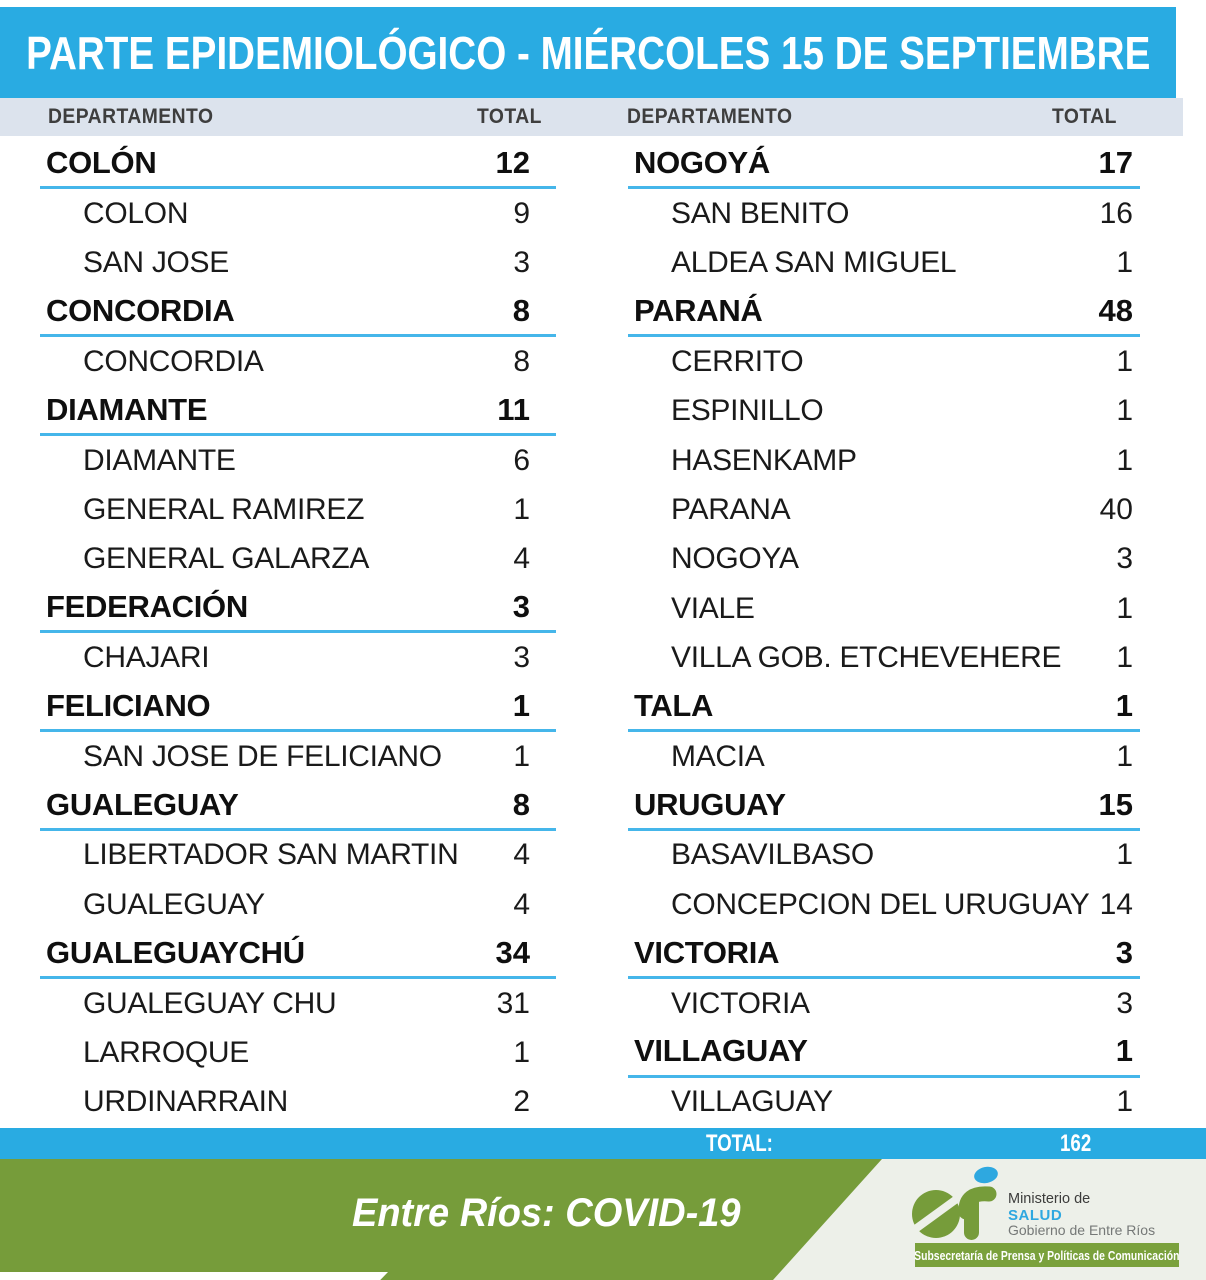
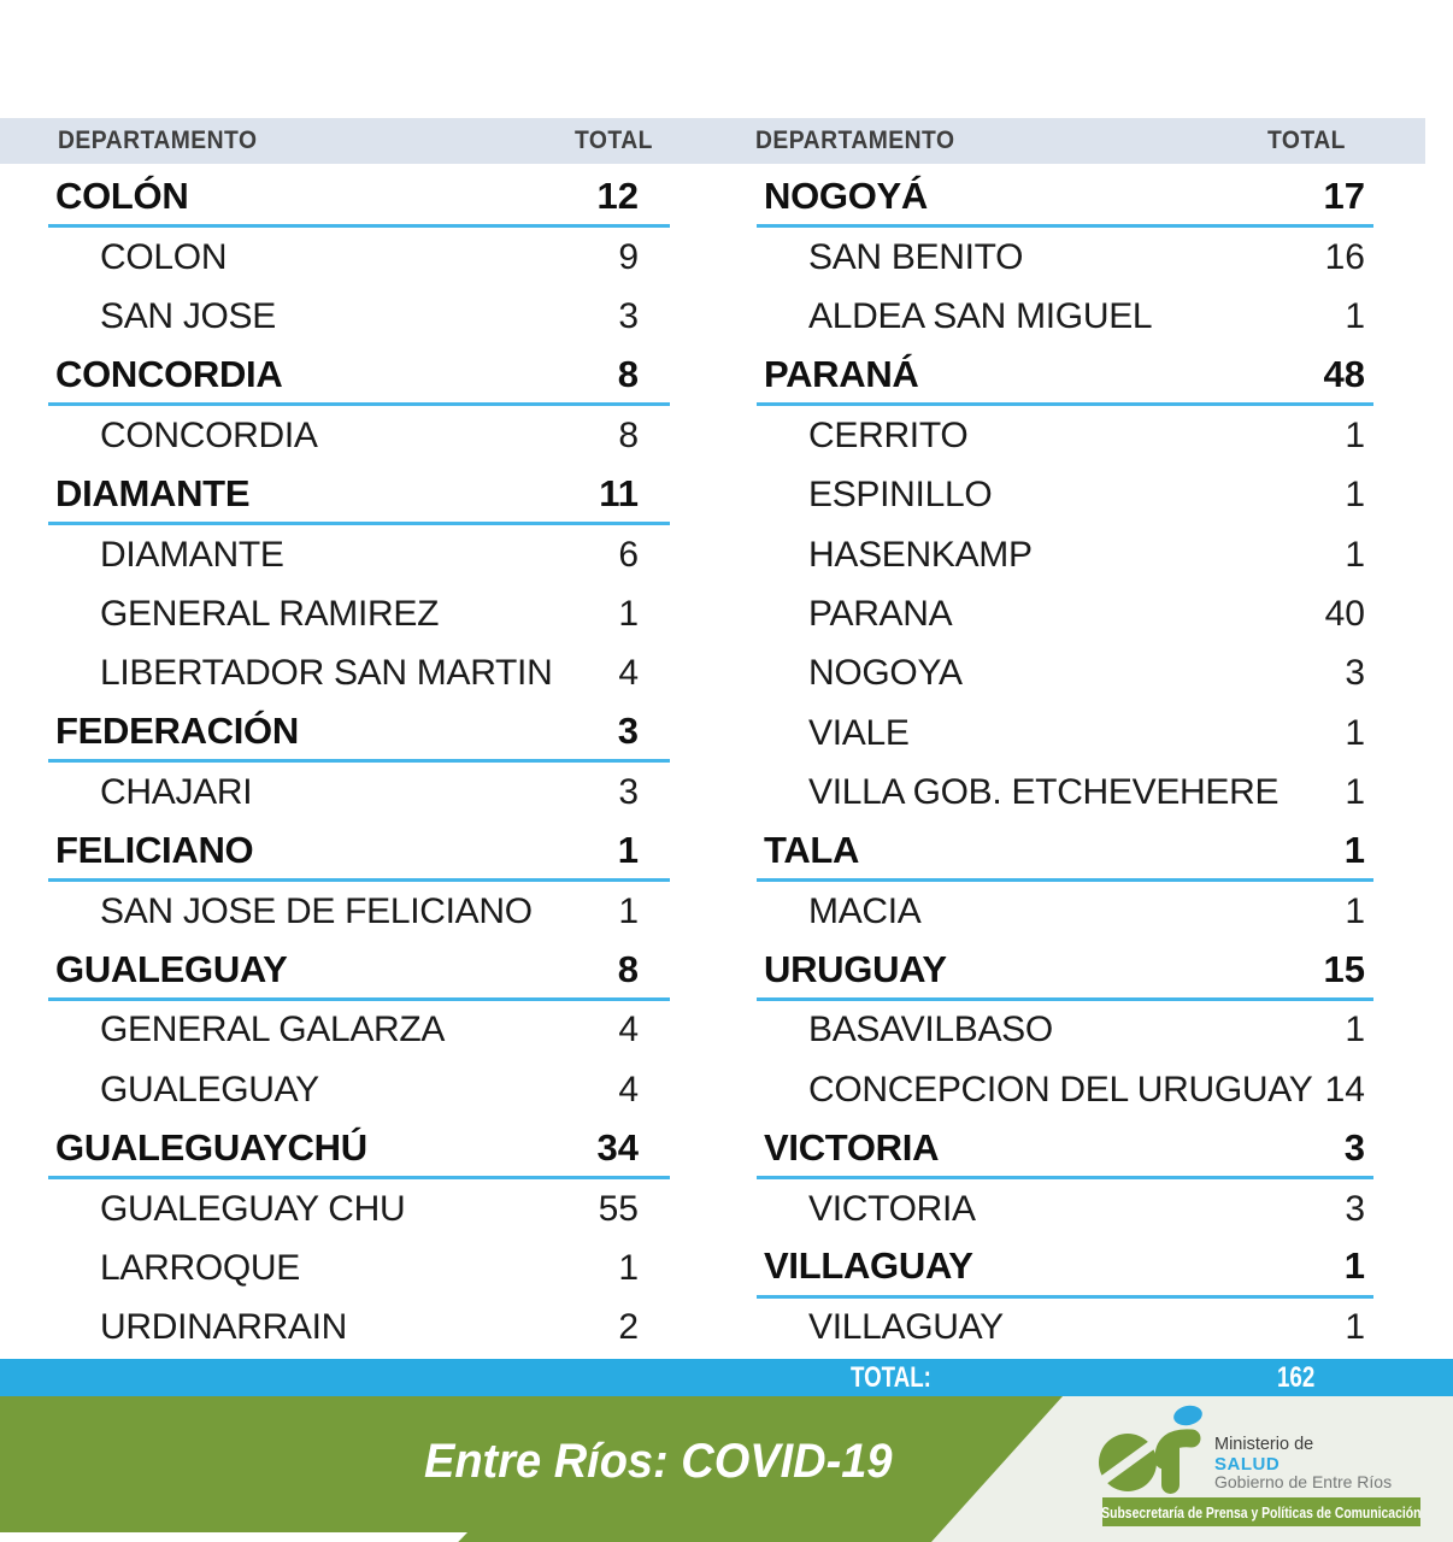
- PARTE EPIDEMIOLÓGICO - MIÉRCOLES 15 DE SEPTIEMBRE
  DEPARTAMENTO
  TOTAL
  DEPARTAMENTO
  TOTAL
  COLÓN
  12
  COLON
  9
  SAN JOSE
  3
  CONCORDIA
  8
  CONCORDIA
  8
  DIAMANTE
  11
  DIAMANTE
  6
  GENERAL RAMIREZ
  1
- GENERAL GALARZA
+ LIBERTADOR SAN MARTIN
  4
  FEDERACIÓN
  3
  CHAJARI
  3
  FELICIANO
  1
  SAN JOSE DE FELICIANO
  1
  GUALEGUAY
  8
- LIBERTADOR SAN MARTIN
+ GENERAL GALARZA
  4
  GUALEGUAY
  4
  GUALEGUAYCHÚ
  34
  GUALEGUAY CHU
- 31
+ 55
  LARROQUE
  1
  URDINARRAIN
  2
  NOGOYÁ
  17
  SAN BENITO
  16
  ALDEA SAN MIGUEL
  1
  PARANÁ
  48
  CERRITO
  1
  ESPINILLO
  1
  HASENKAMP
  1
  PARANA
  40
  NOGOYA
  3
  VIALE
  1
  VILLA GOB. ETCHEVEHERE
  1
  TALA
  1
  MACIA
  1
  URUGUAY
  15
  BASAVILBASO
  1
  CONCEPCION DEL URUGUAY
  14
  VICTORIA
  3
  VICTORIA
  3
  VILLAGUAY
  1
  VILLAGUAY
  1
  TOTAL:
  162
  Entre Ríos: COVID-19
  Ministerio de
  SALUD
  Gobierno de Entre Ríos
  Subsecretaría de Prensa y Políticas de Comunicación
